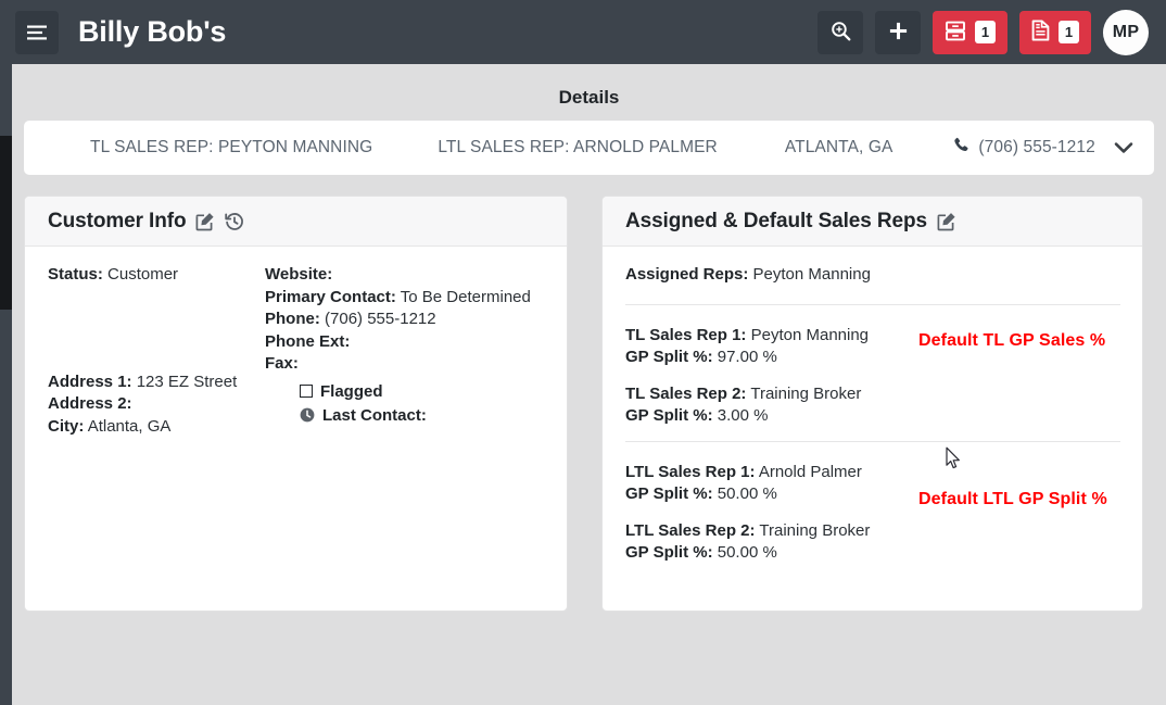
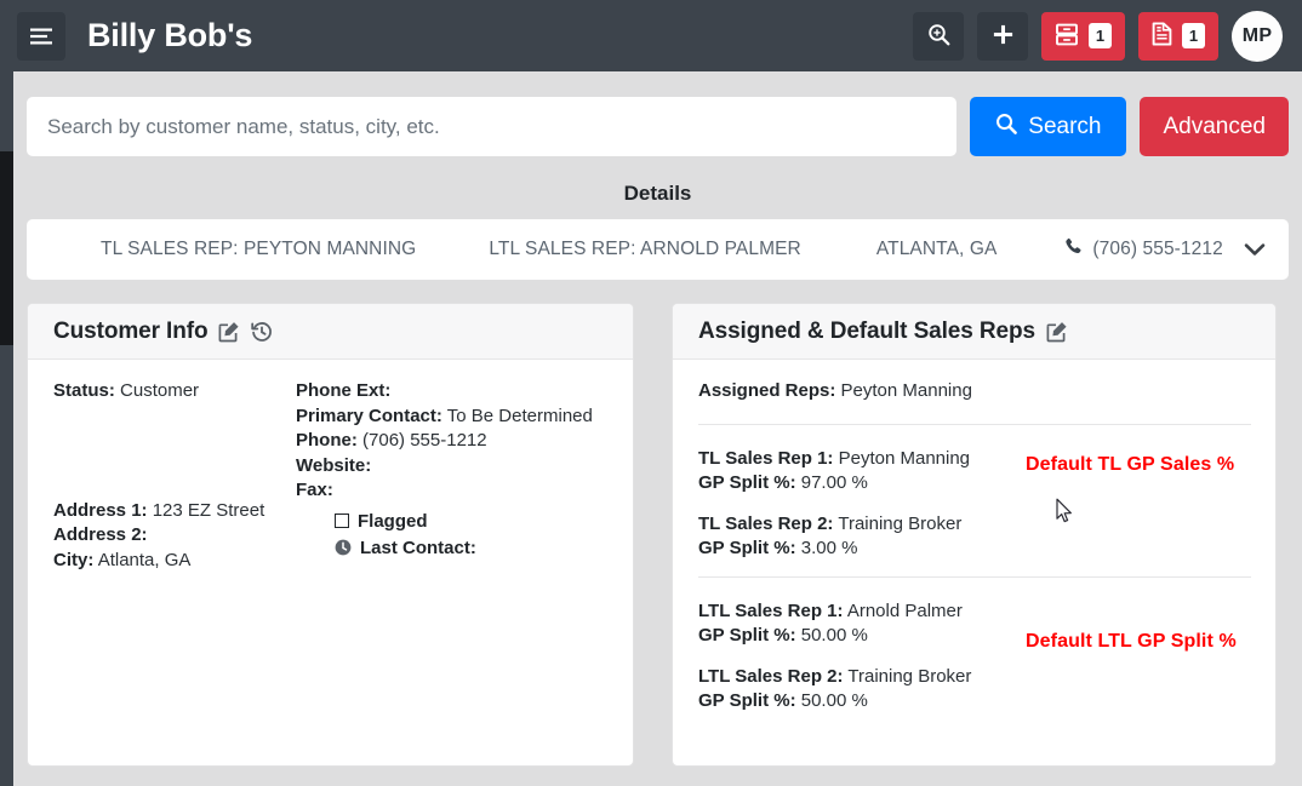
  Billy Bob's
  1
  1
  MP
+ Search by customer name, status, city, etc.
+ Search
+ Advanced
  Details
  TL SALES REP: PEYTON MANNING
  LTL SALES REP: ARNOLD PALMER
  ATLANTA, GA
  (706) 555-1212
  Customer Info
  Status: Customer
  Address 1: 123 EZ Street
  Address 2:
  City: Atlanta, GA
- Website:
+ Phone Ext:
  Primary Contact: To Be Determined
  Phone: (706) 555-1212
- Phone Ext:
+ Website:
  Fax:
  Flagged
  Last Contact:
  Assigned & Default Sales Reps
  Assigned Reps: Peyton Manning
  TL Sales Rep 1: Peyton Manning
  GP Split %: 97.00 %
  TL Sales Rep 2: Training Broker
  GP Split %: 3.00 %
  Default TL GP Sales %
  LTL Sales Rep 1: Arnold Palmer
  GP Split %: 50.00 %
  LTL Sales Rep 2: Training Broker
  GP Split %: 50.00 %
  Default LTL GP Split %
